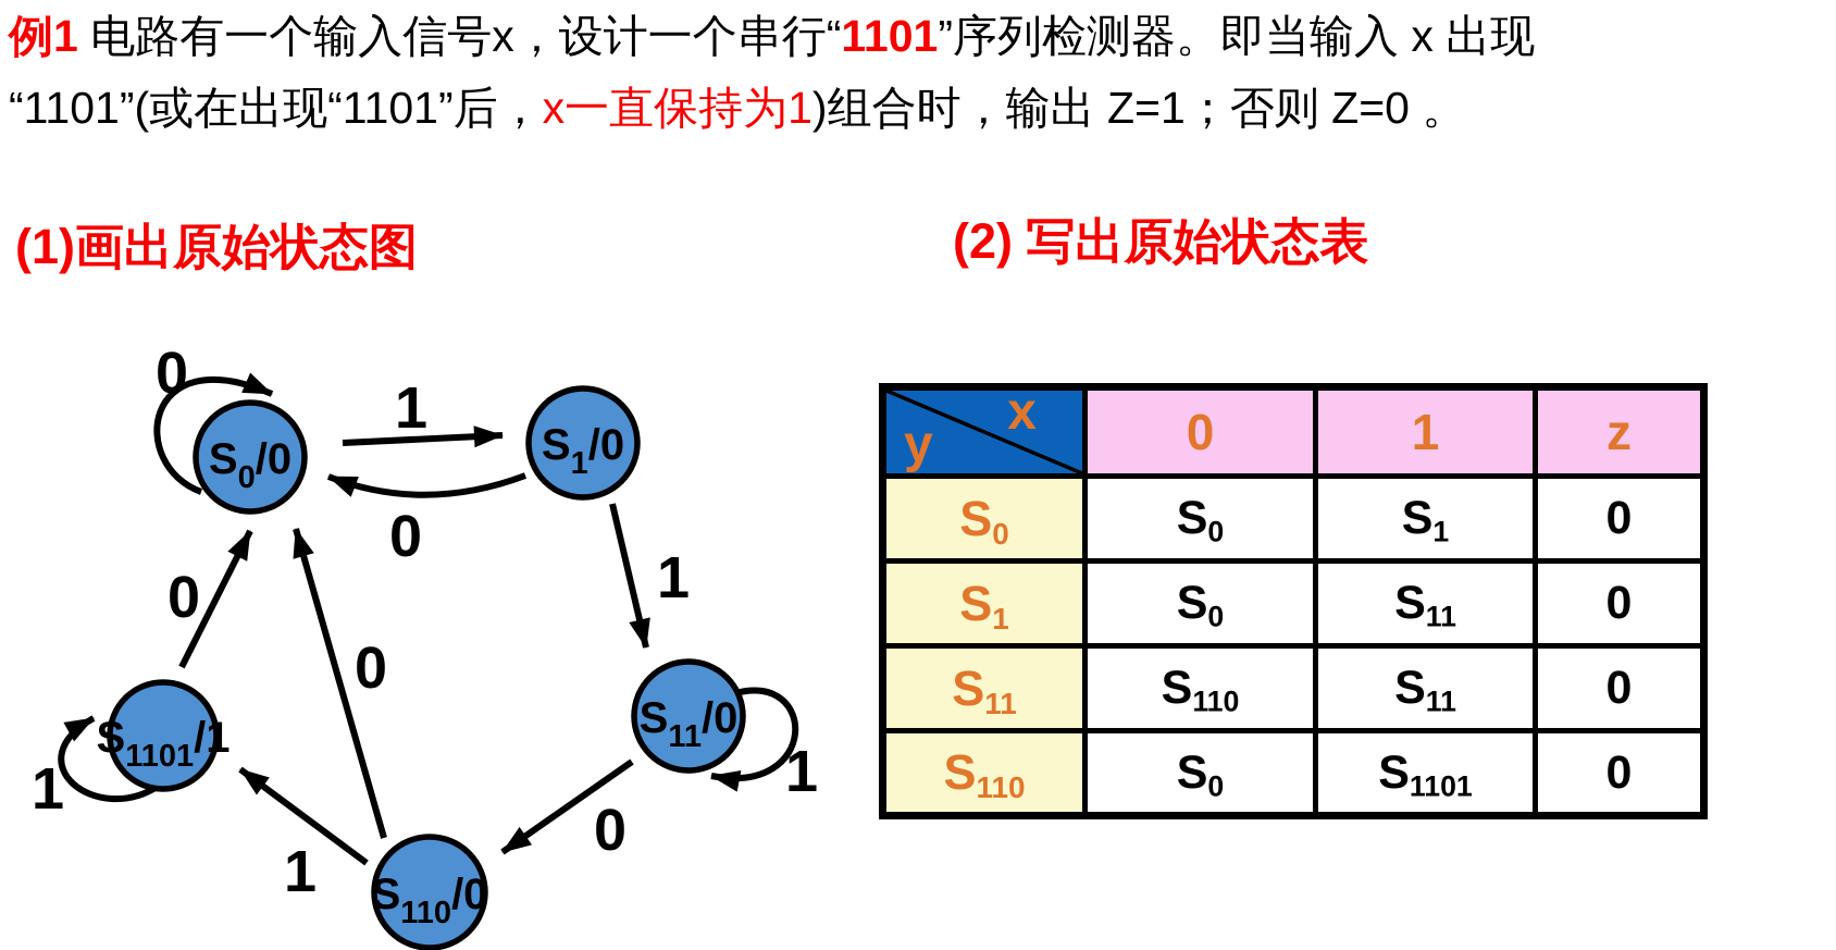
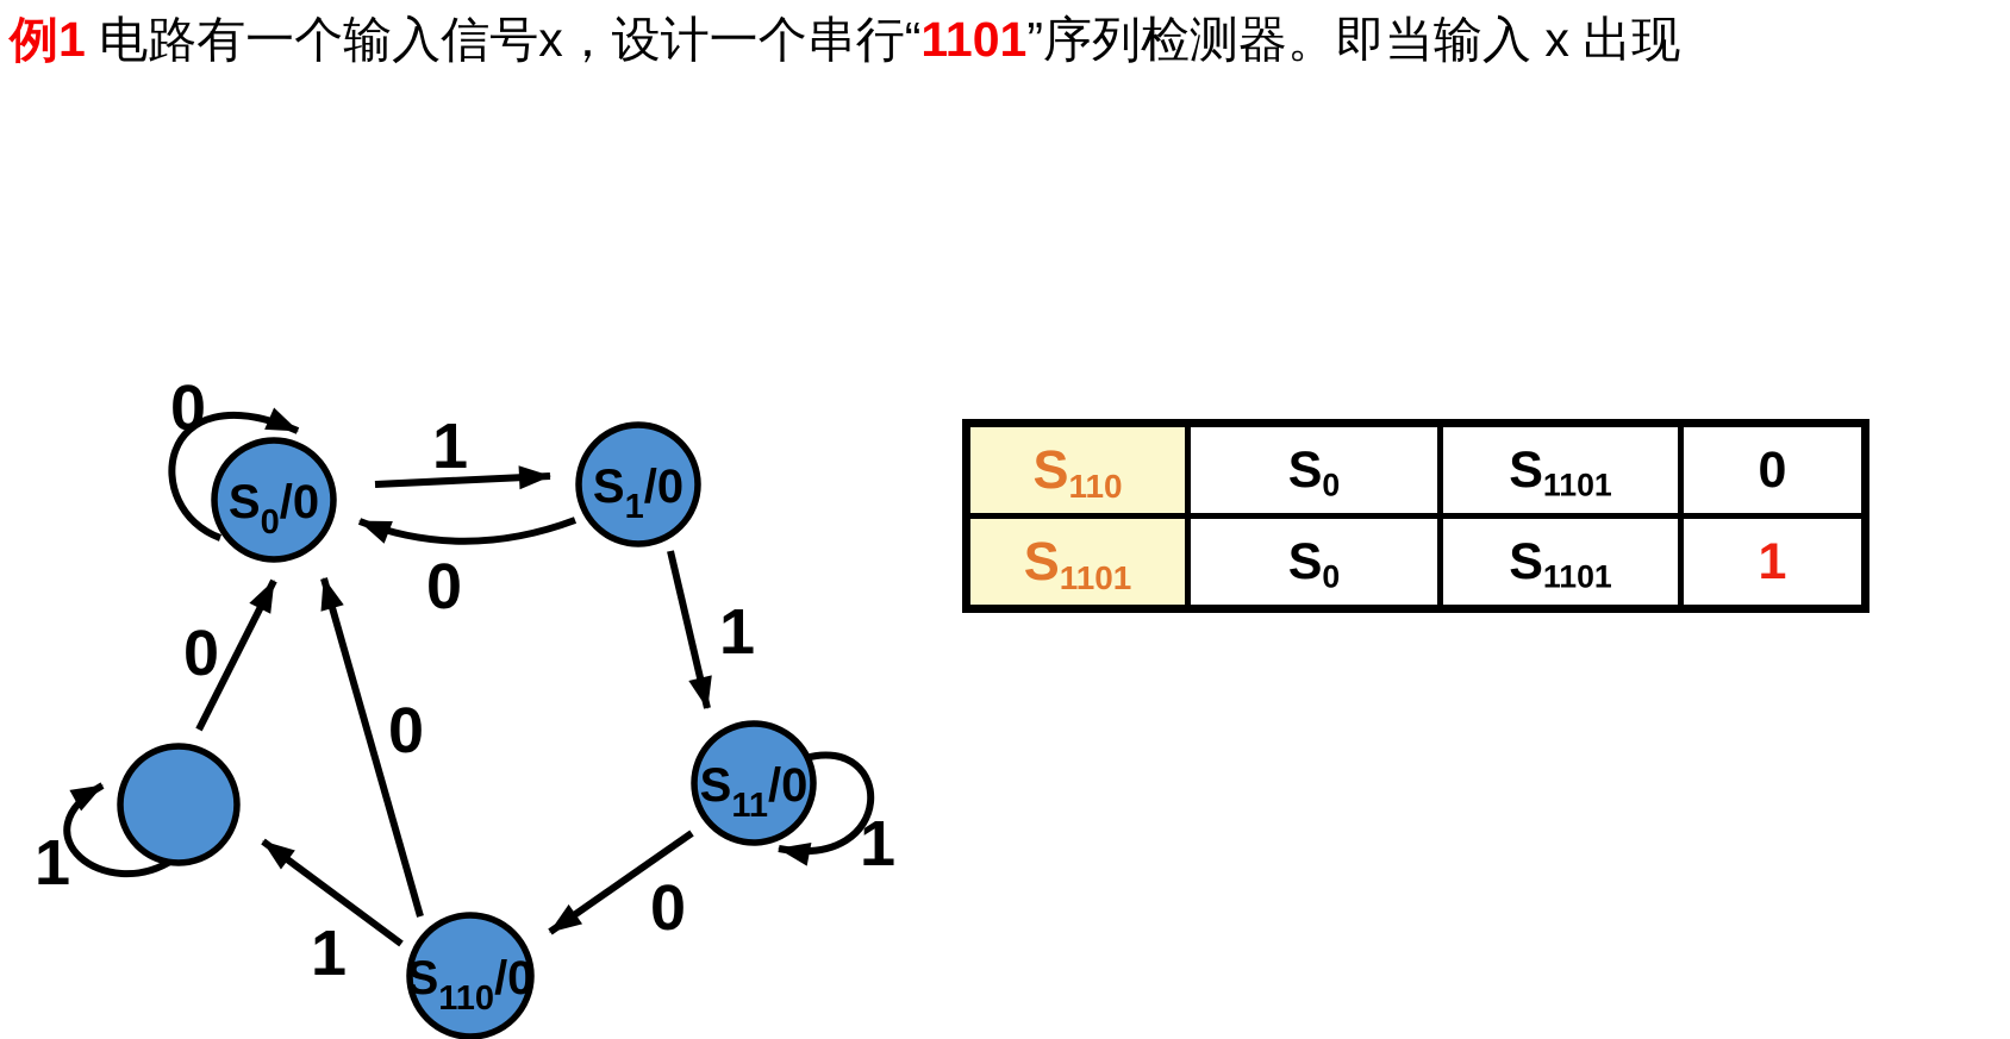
  例1 电路有一个输入信号x，设计一个串行“1101”序列检测器。即当输入 x 出现
- “1101”(或在出现“1101”后，x一直保持为1)组合时，输出 Z=1；否则 Z=0 。
- (1)画出原始状态图
- (2) 写出原始状态表
  0
  1
  0
  1
  1
  0
  1
  0
  0
  1
  S0 /0
  S1 /0
  S11 /0
- S1101 /1
  S110 /0
- x y	0	1	z
- S0	S0	S1	0
- S1	S0	S11	0
- S11	S110	S11	0
  S110	S0	S1101	0
+ S1101	S0	S1101	1
